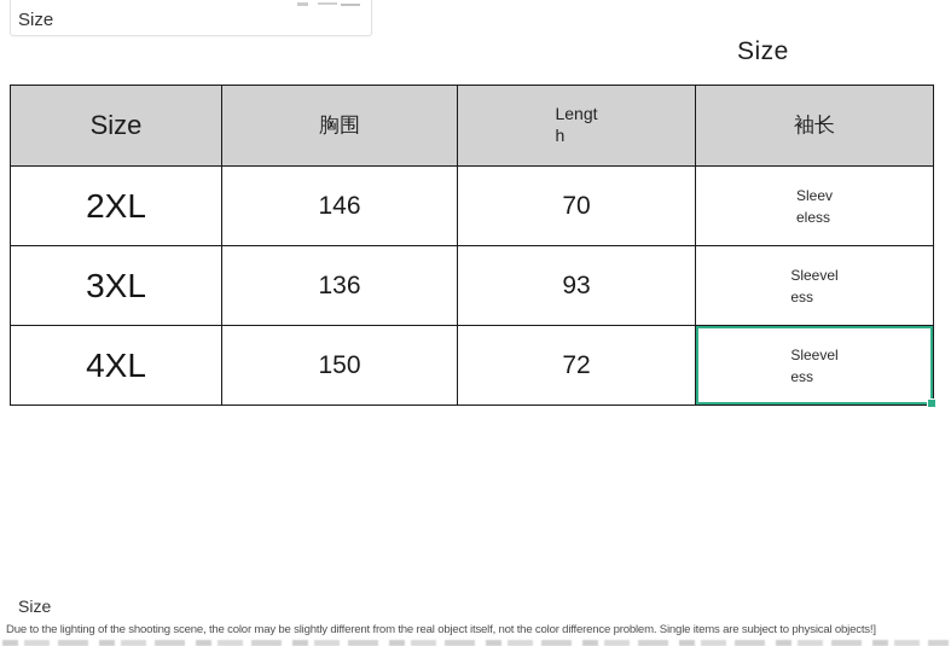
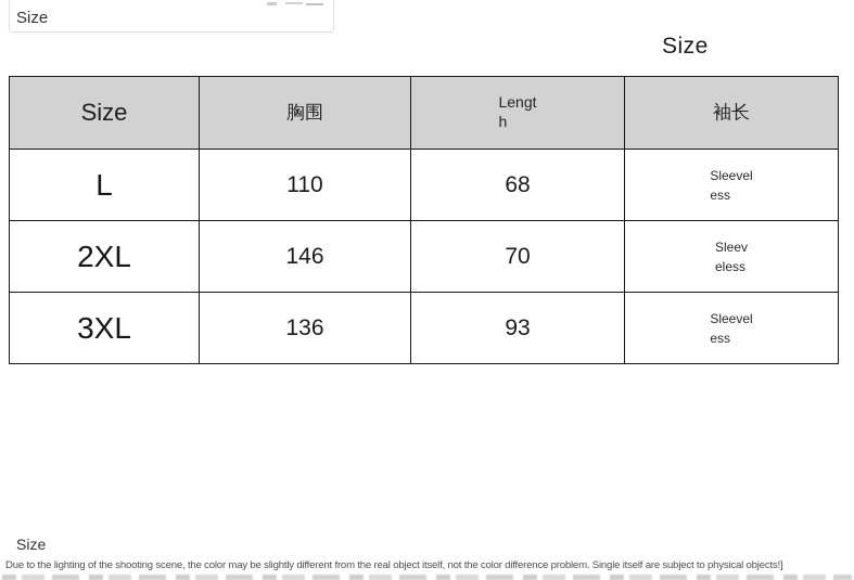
  Size
  Size
  Size	胸围	Lengt h	袖长
+ L	110	68	Sleevel ess
  2XL	146	70	Sleev eless
  3XL	136	93	Sleevel ess
- 4XL	150	72	Sleevel ess
  Size
- Due to the lighting of the shooting scene, the color may be slightly different from the real object itself, not the color difference problem. Single items are subject to physical objects!]
+ Due to the lighting of the shooting scene, the color may be slightly different from the real object itself, not the color difference problem. Single itself are subject to physical objects!]
